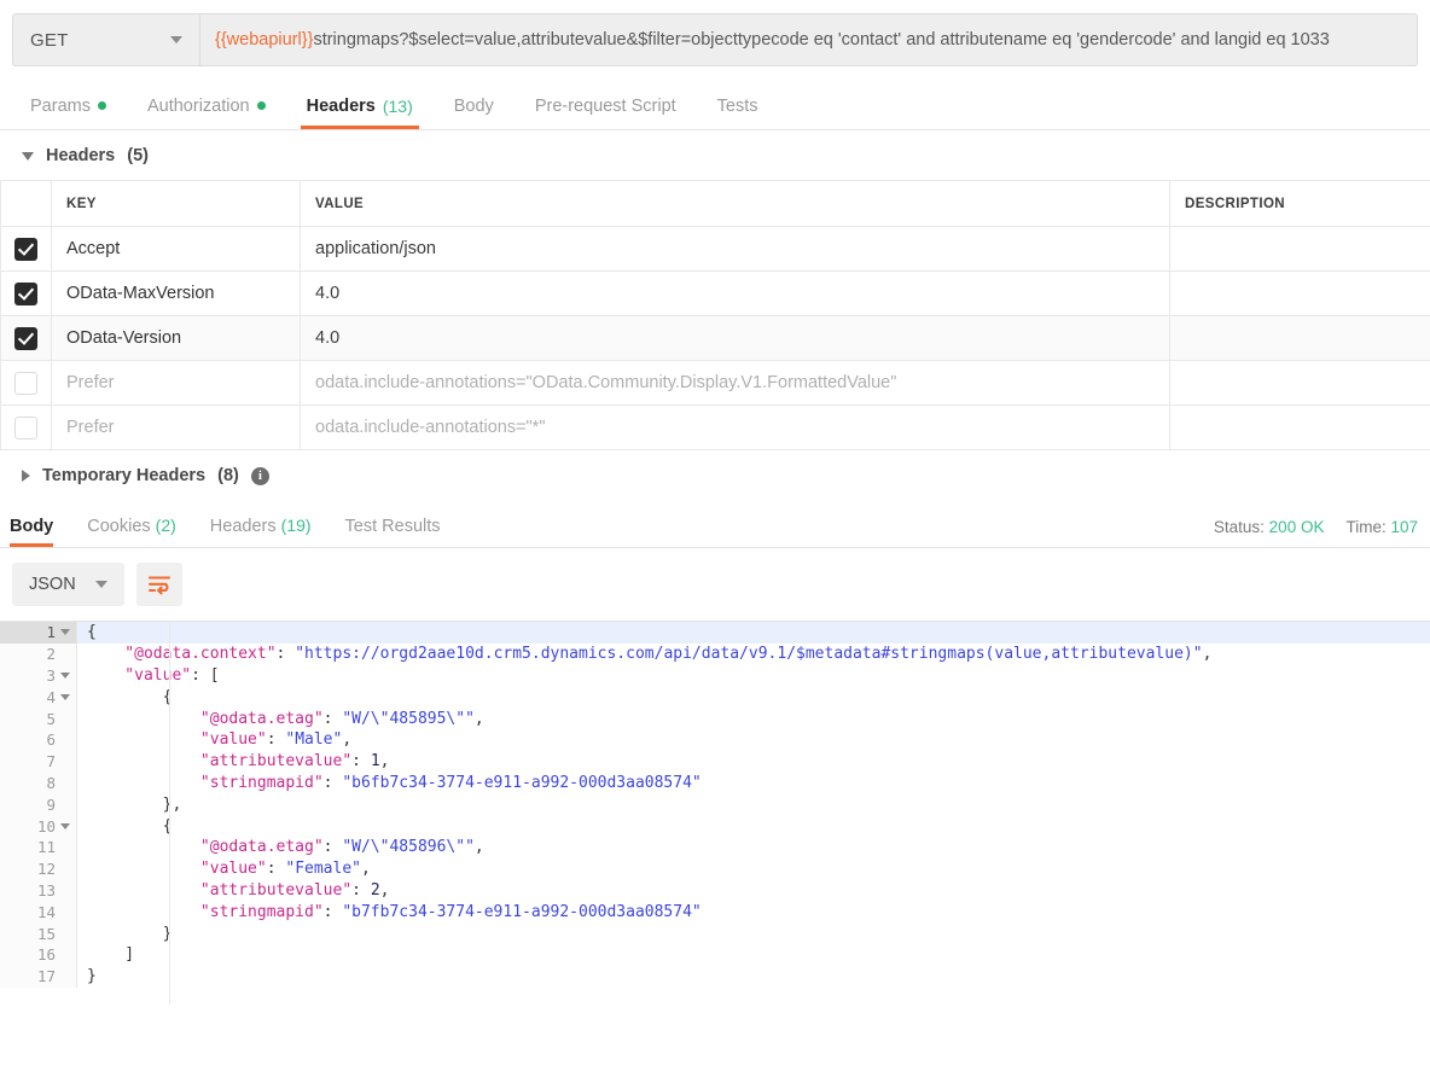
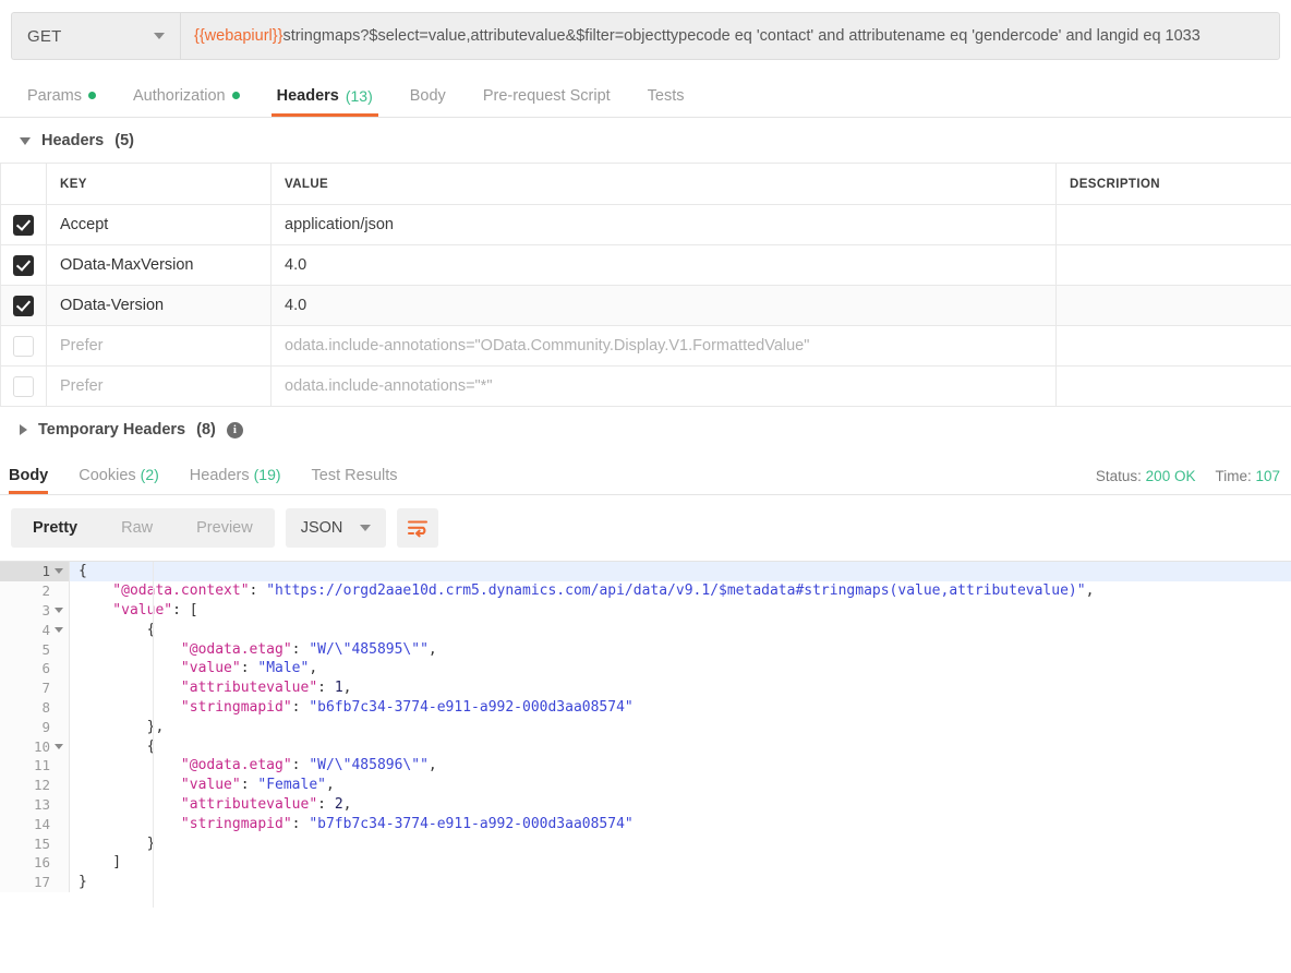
  GET
  {{webapiurl}}
  stringmaps?$select=value,attributevalue&$filter=objecttypecode eq 'contact' and attributename eq 'gendercode' and langid eq 1033
  Params
  Authorization
  Headers
  (13)
  Body
  Pre-request Script
  Tests
  Headers
  (5)
  	KEY	VALUE	DESCRIPTION
  	Accept	application/json
  	OData-MaxVersion	4.0
  	OData-Version	4.0
  	Prefer	odata.include-annotations="OData.Community.Display.V1.FormattedValue"
  	Prefer	odata.include-annotations="*"
  Temporary Headers
  (8)
  i
  Body
  Cookies (2)
  Headers (19)
  Test Results
  Status: 200 OK
  Time: 107
+ Pretty
+ Raw
+ Preview
  JSON
  1
  {
  2
  "@odata.context": "https://orgd2aae10d.crm5.dynamics.com/api/data/v9.1/$metadata#stringmaps(value,attributevalue)",
  3
  "value": [
  4
  {
  5
  "@odata.etag": "W/\"485895\"",
  6
  "value": "Male",
  7
  "attributevalue": 1,
  8
  "stringmapid": "b6fb7c34-3774-e911-a992-000d3aa08574"
  9
  },
  10
  {
  11
  "@odata.etag": "W/\"485896\"",
  12
  "value": "Female",
  13
  "attributevalue": 2,
  14
  "stringmapid": "b7fb7c34-3774-e911-a992-000d3aa08574"
  15
  }
  16
  ]
  17
  }
